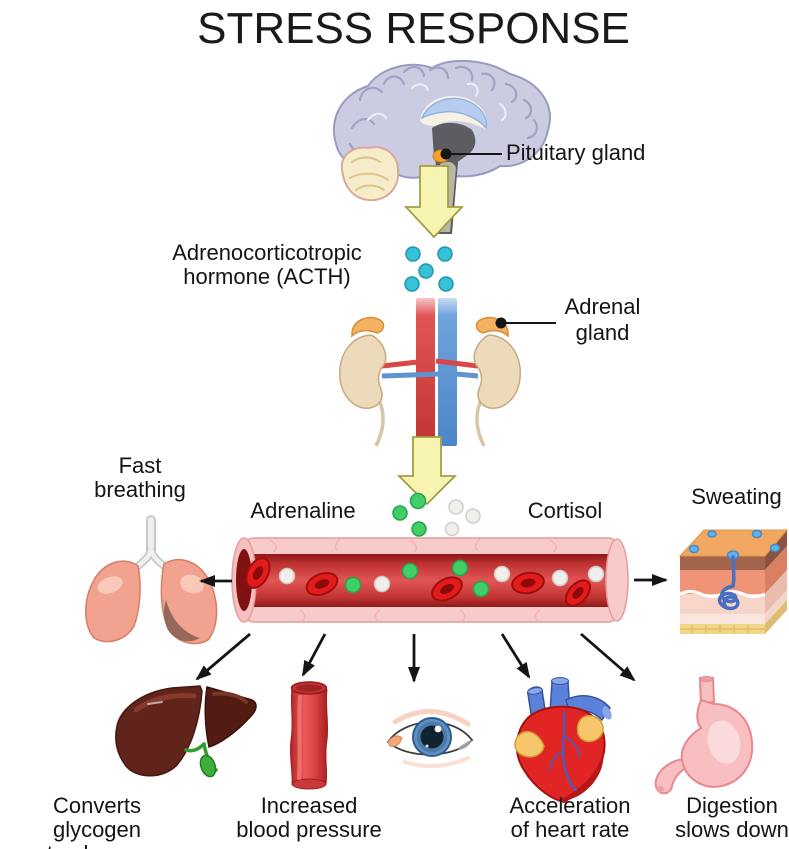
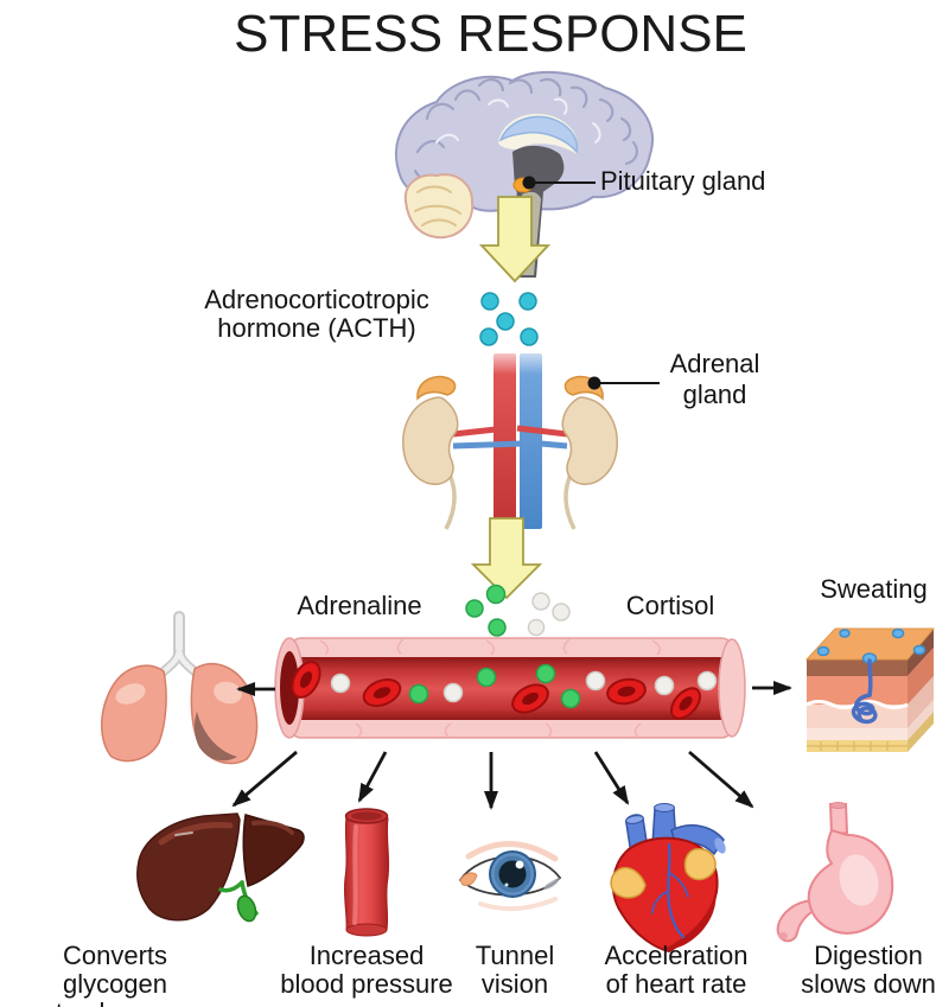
  STRESS RESPONSE
  Pituitary gland
  Adrenocorticotropic
  hormone (ACTH)
  Adrenal
  gland
- Fast
- breathing
  Adrenaline
  Cortisol
  Sweating
  Converts glycogen
  Increased
  blood pressure
+ Tunnel
+ vision
  Acceleration
  of heart rate
  Digestion
  slows down
